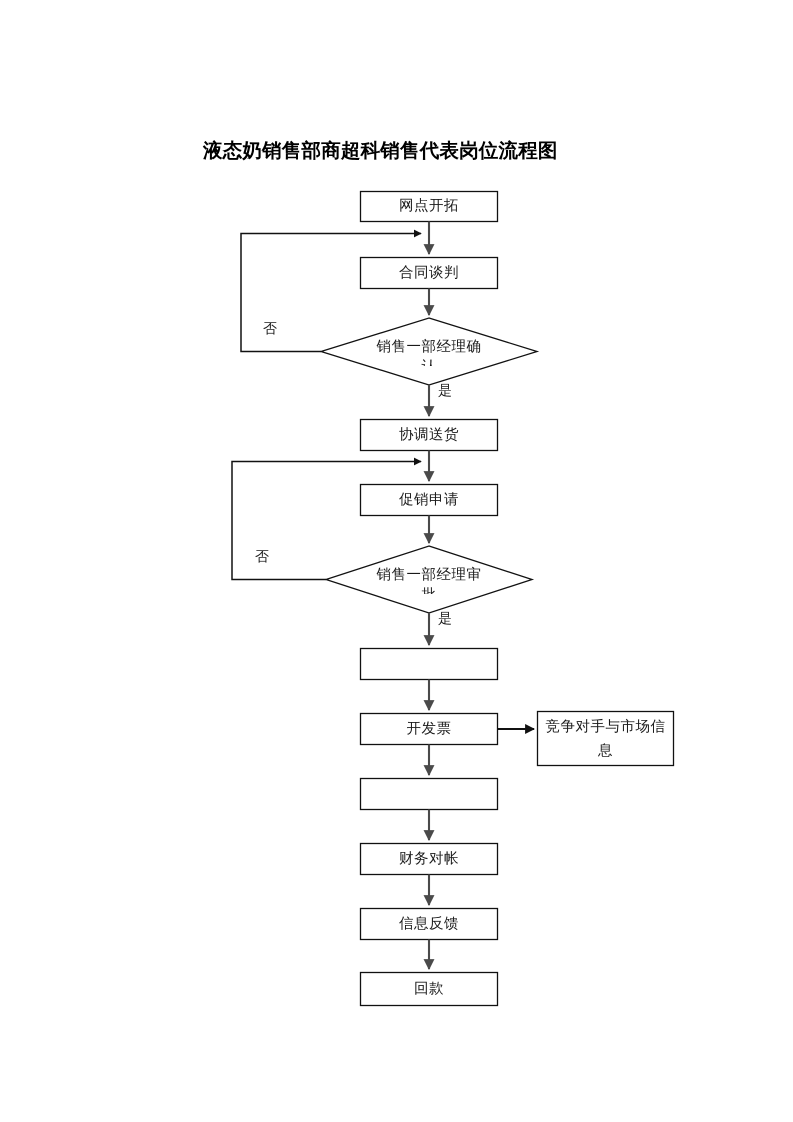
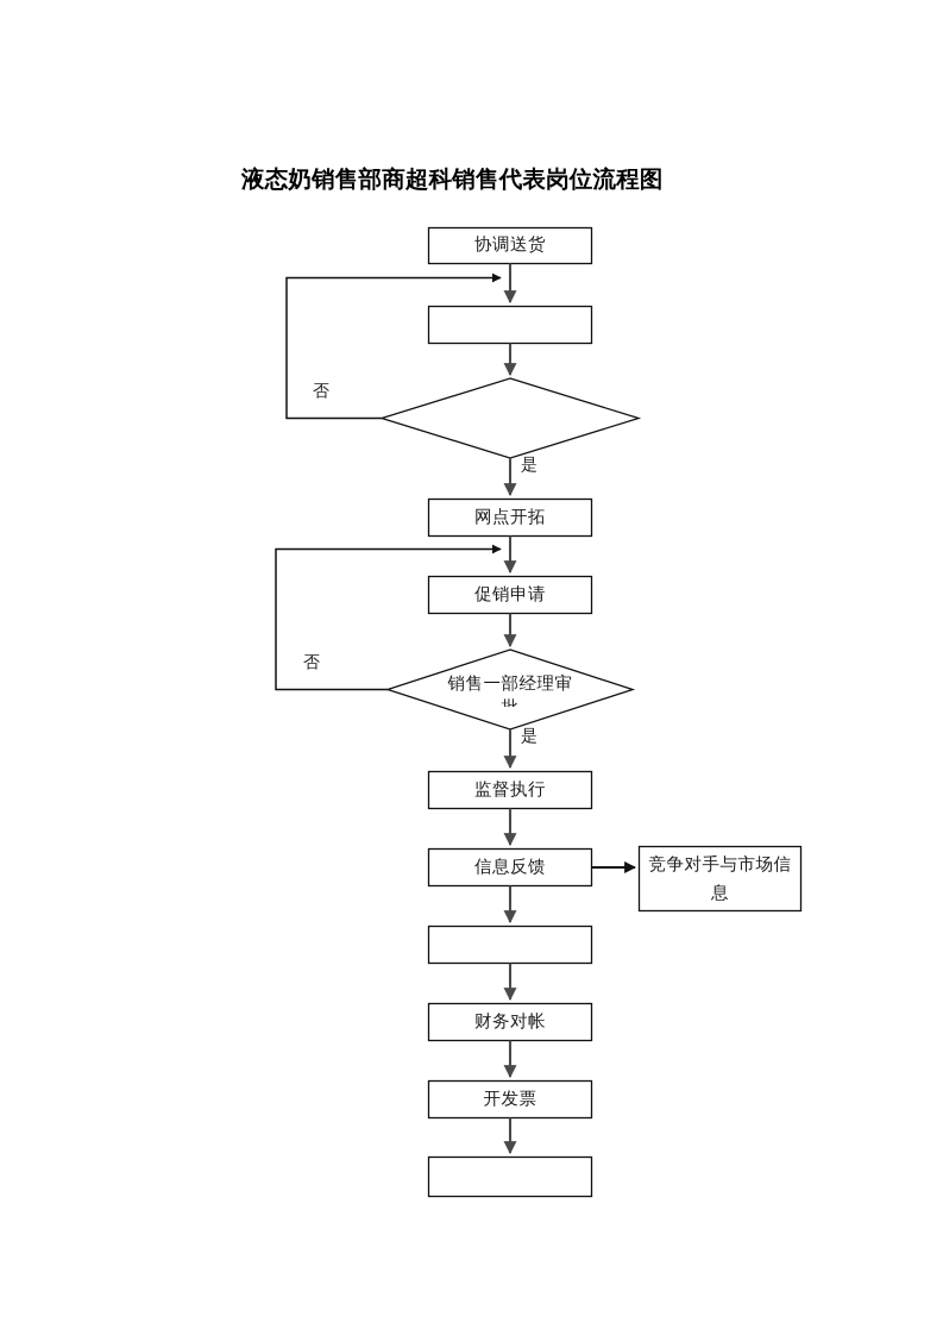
  液态奶销售部商超科销售代表岗位流程图
- 网点开拓
+ 协调送货
- 合同谈判
- 协调送货
+ 网点开拓
  促销申请
+ 监督执行
- 开发票
+ 信息反馈
  竞争对手与市场信息
  财务对帐
- 信息反馈
+ 开发票
- 回款
- 销售一部经理确
  销售一部经理审
  否
  是
  否
  是
